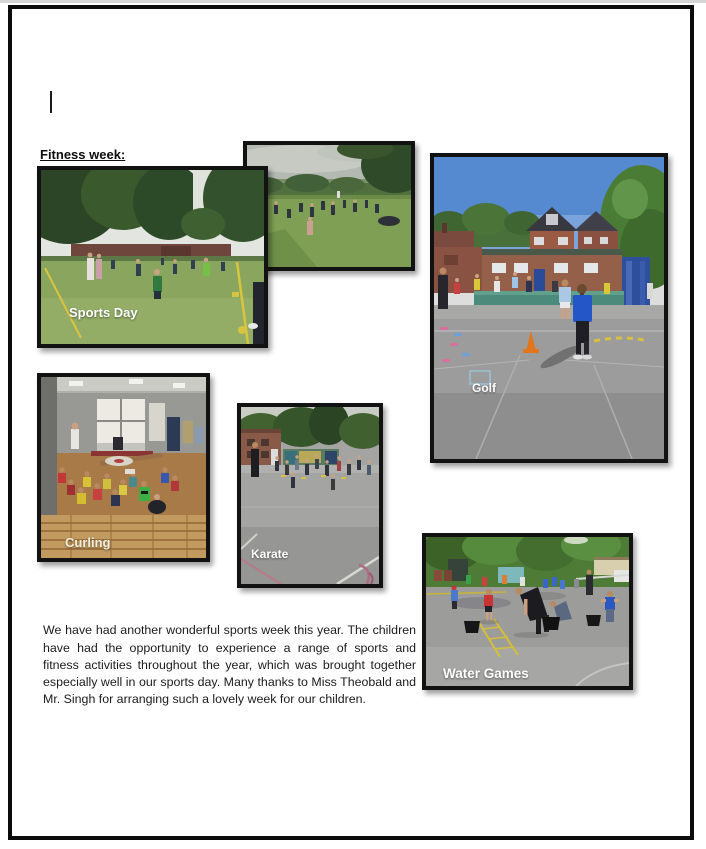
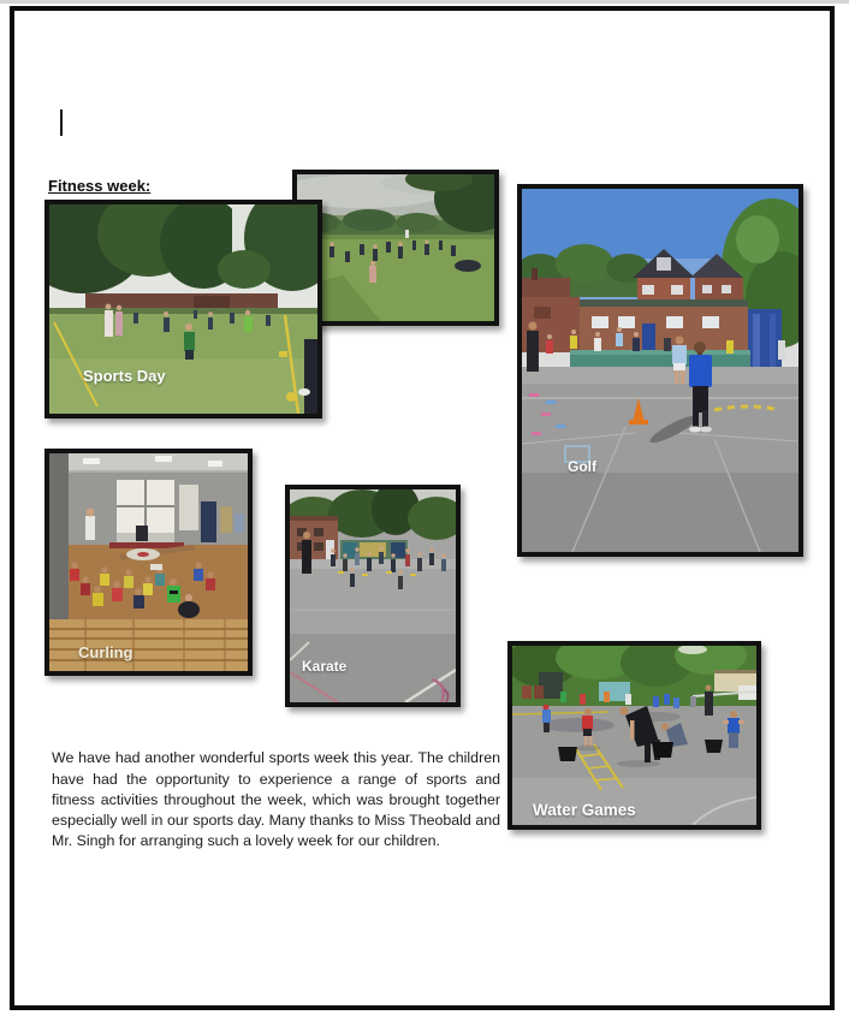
  Fitness week:
  Sports Day
  Golf
  Curling
  Karate
  Water Games
- We have had another wonderful sports week this year. The children have had the opportunity to experience a range of sports and fitness activities throughout the year, which was brought together especially well in our sports day. Many thanks to Miss Theobald and Mr. Singh for arranging such a lovely week for our children.
+ We have had another wonderful sports week this year. The children have had the opportunity to experience a range of sports and fitness activities throughout the week, which was brought together especially well in our sports day. Many thanks to Miss Theobald and Mr. Singh for arranging such a lovely week for our children.
